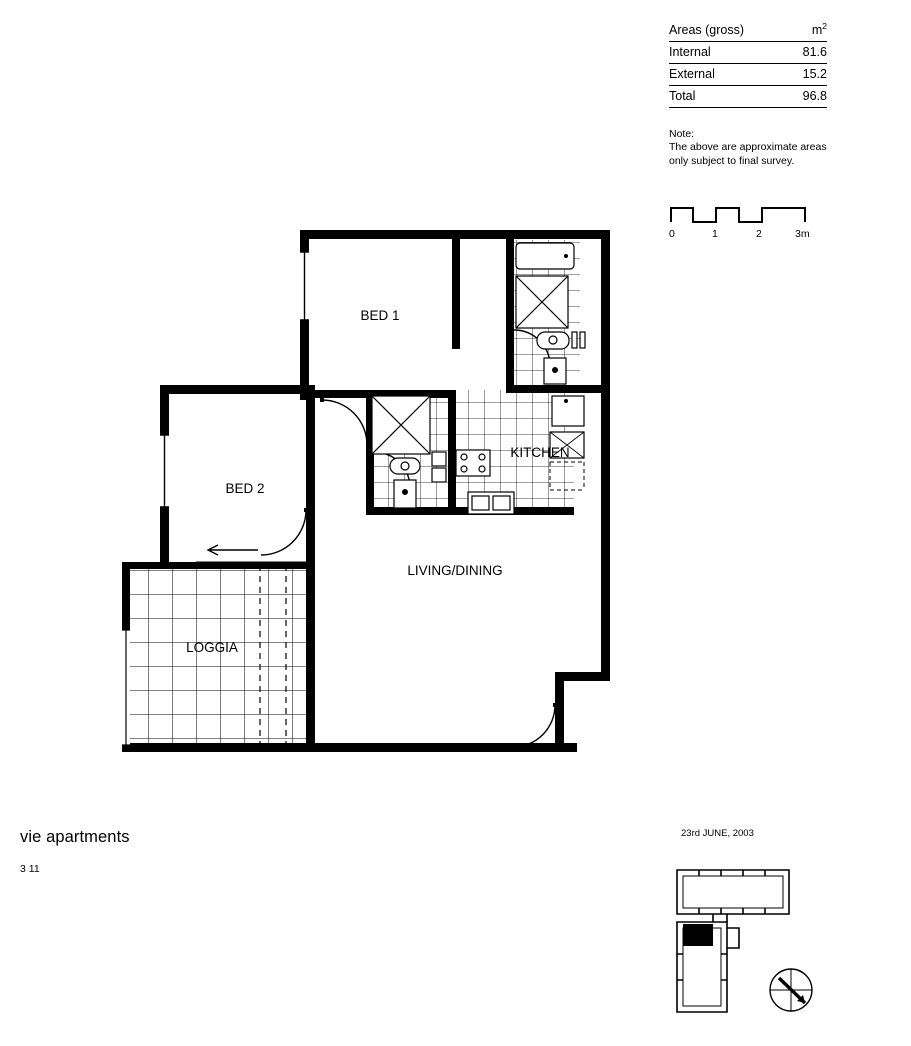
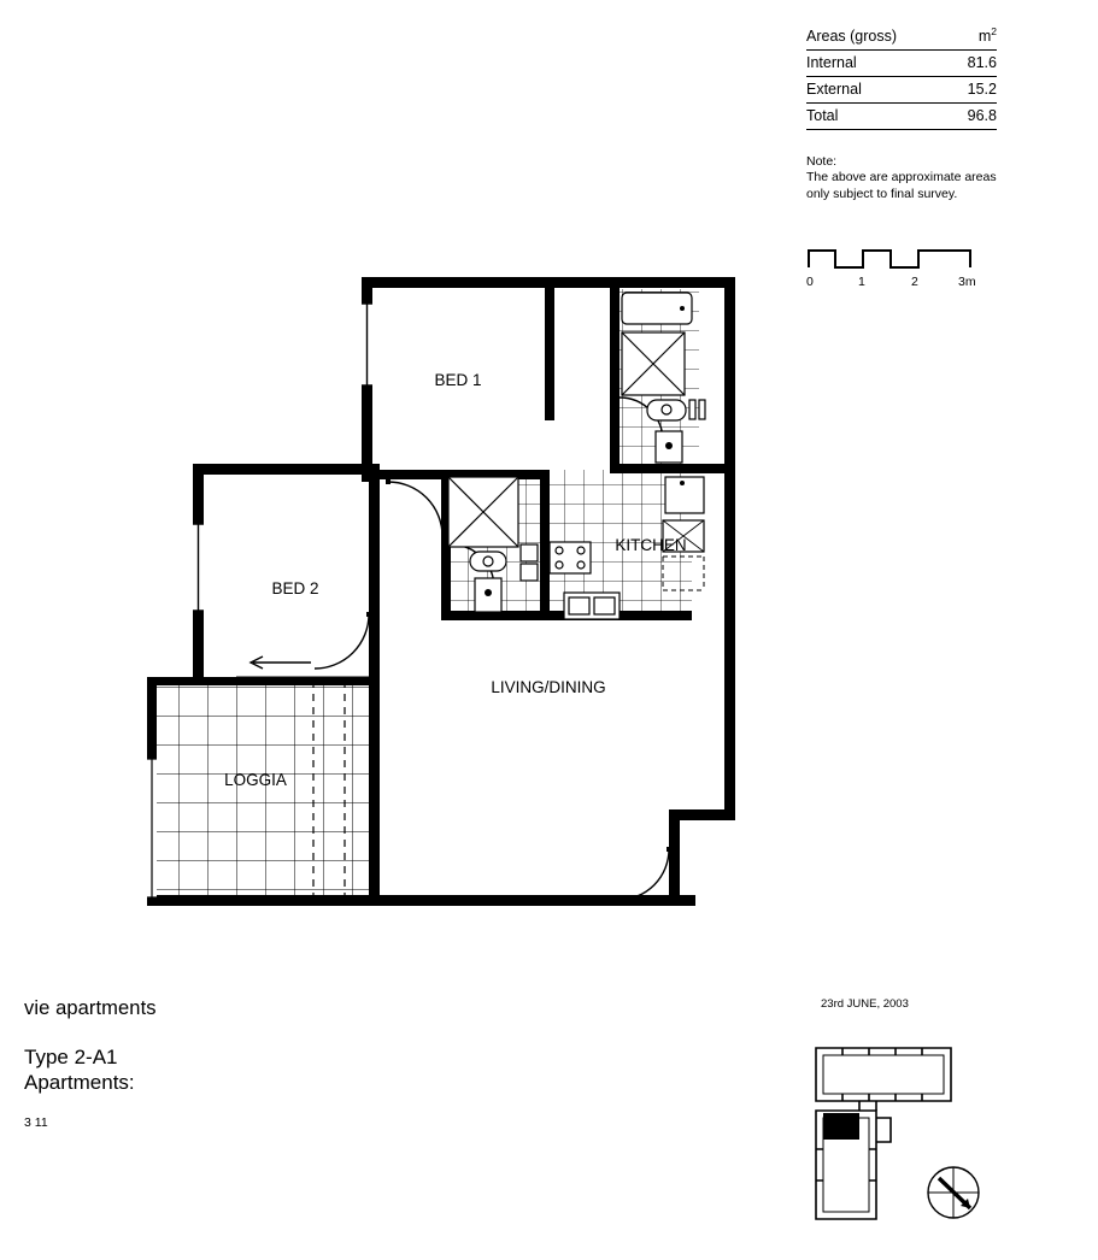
  Areas (gross)
  m2
  Internal
  81.6
  External
  15.2
  Total
  96.8
  Note:
  The above are approximate areas only subject to final survey.
  0
  1
  2
  3m
  BED 1
  BED 2
  KITCHEN
  LIVING/DINING
  LOGGIA
  vie apartments
+ Type 2-A1
+ Apartments:
  3 11
  23rd JUNE, 2003
